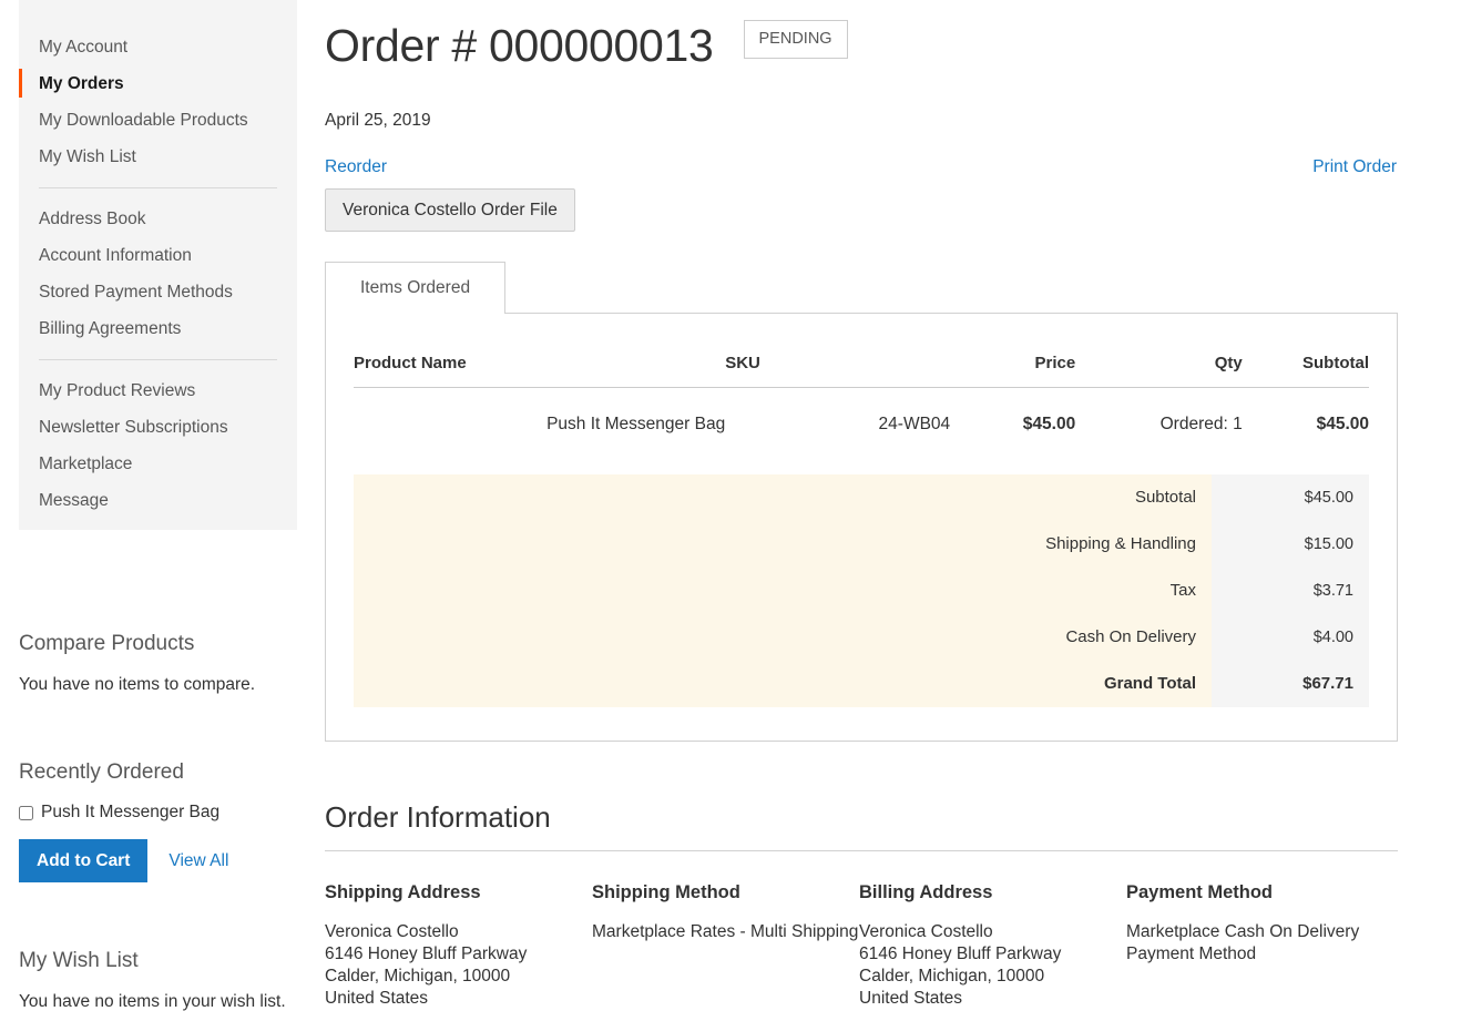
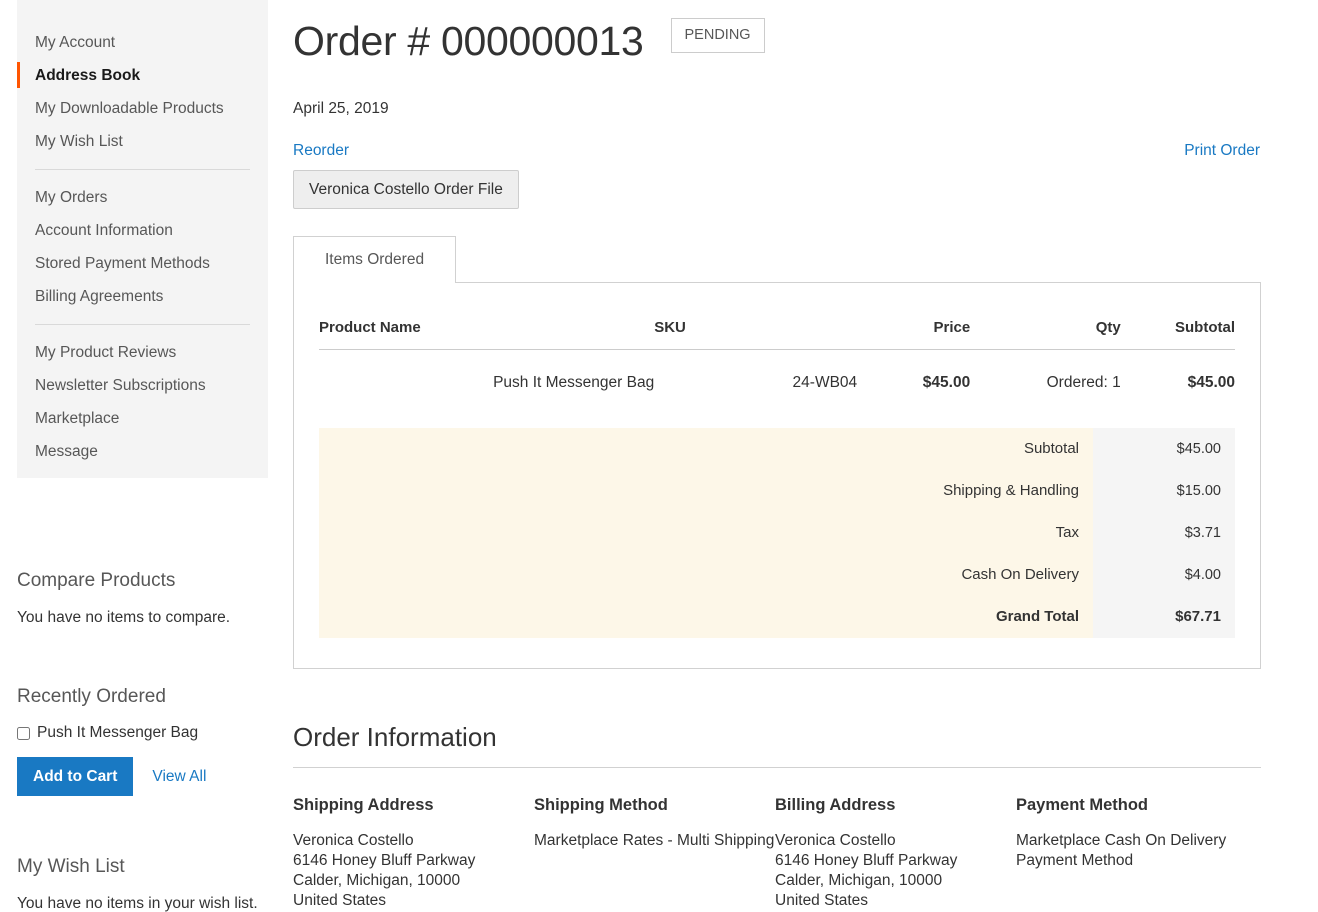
  My Account
- My Orders
+ Address Book
  My Downloadable Products
  My Wish List
- Address Book
+ My Orders
  Account Information
  Stored Payment Methods
  Billing Agreements
  My Product Reviews
  Newsletter Subscriptions
  Marketplace
  Message
  Compare Products
  You have no items to compare.
  Recently Ordered
  Push It Messenger Bag
  Add to Cart
  View All
  My Wish List
  You have no items in your wish list.
  Order # 000000013
  PENDING
  April 25, 2019
  Reorder
  Print Order
  Veronica Costello Order File
  Items Ordered
  Product Name	SKU	Price	Qty	Subtotal
  Push It Messenger Bag	24-WB04	$45.00	Ordered: 1	$45.00
  Subtotal	$45.00
  Shipping & Handling	$15.00
  Tax	$3.71
  Cash On Delivery	$4.00
  Grand Total	$67.71
  Order Information
  Shipping Address
  Veronica Costello
  6146 Honey Bluff Parkway
  Calder, Michigan, 10000
  United States
  Shipping Method
  Marketplace Rates - Multi Shipping
  Billing Address
  Veronica Costello
  6146 Honey Bluff Parkway
  Calder, Michigan, 10000
  United States
  Payment Method
  Marketplace Cash On Delivery
  Payment Method
